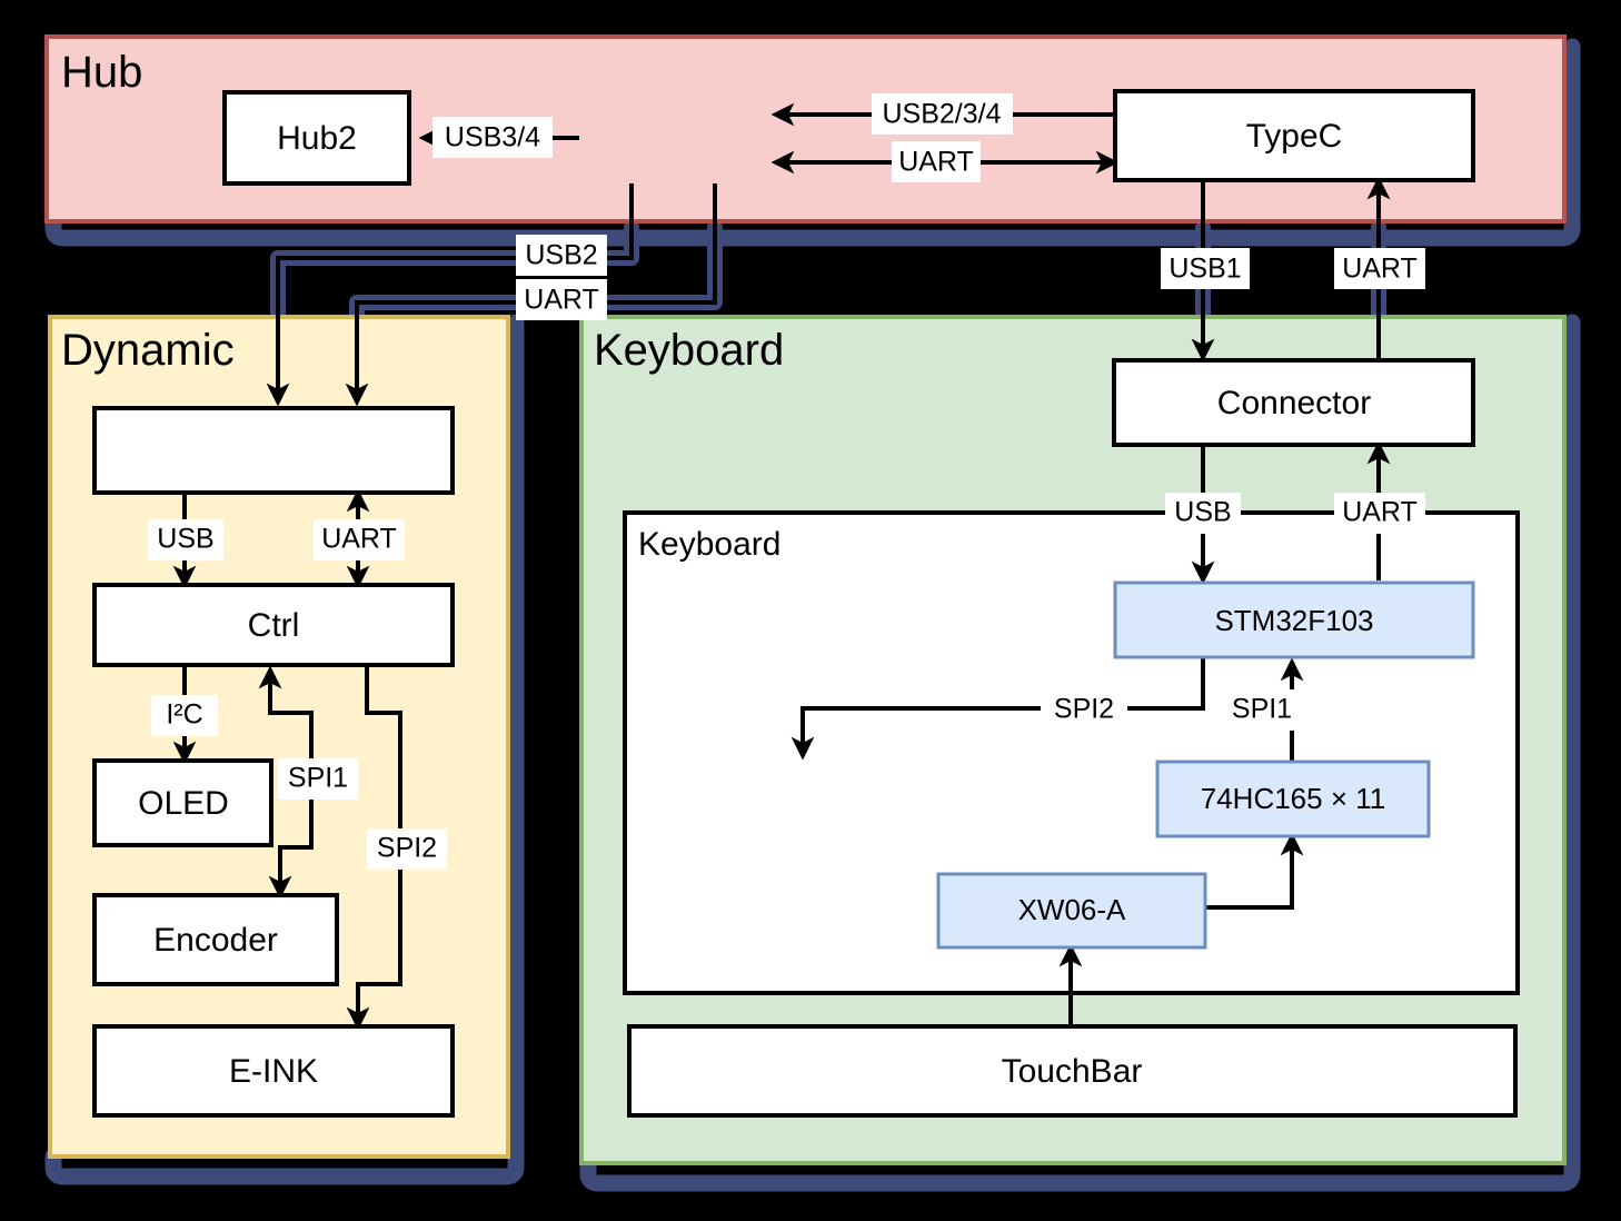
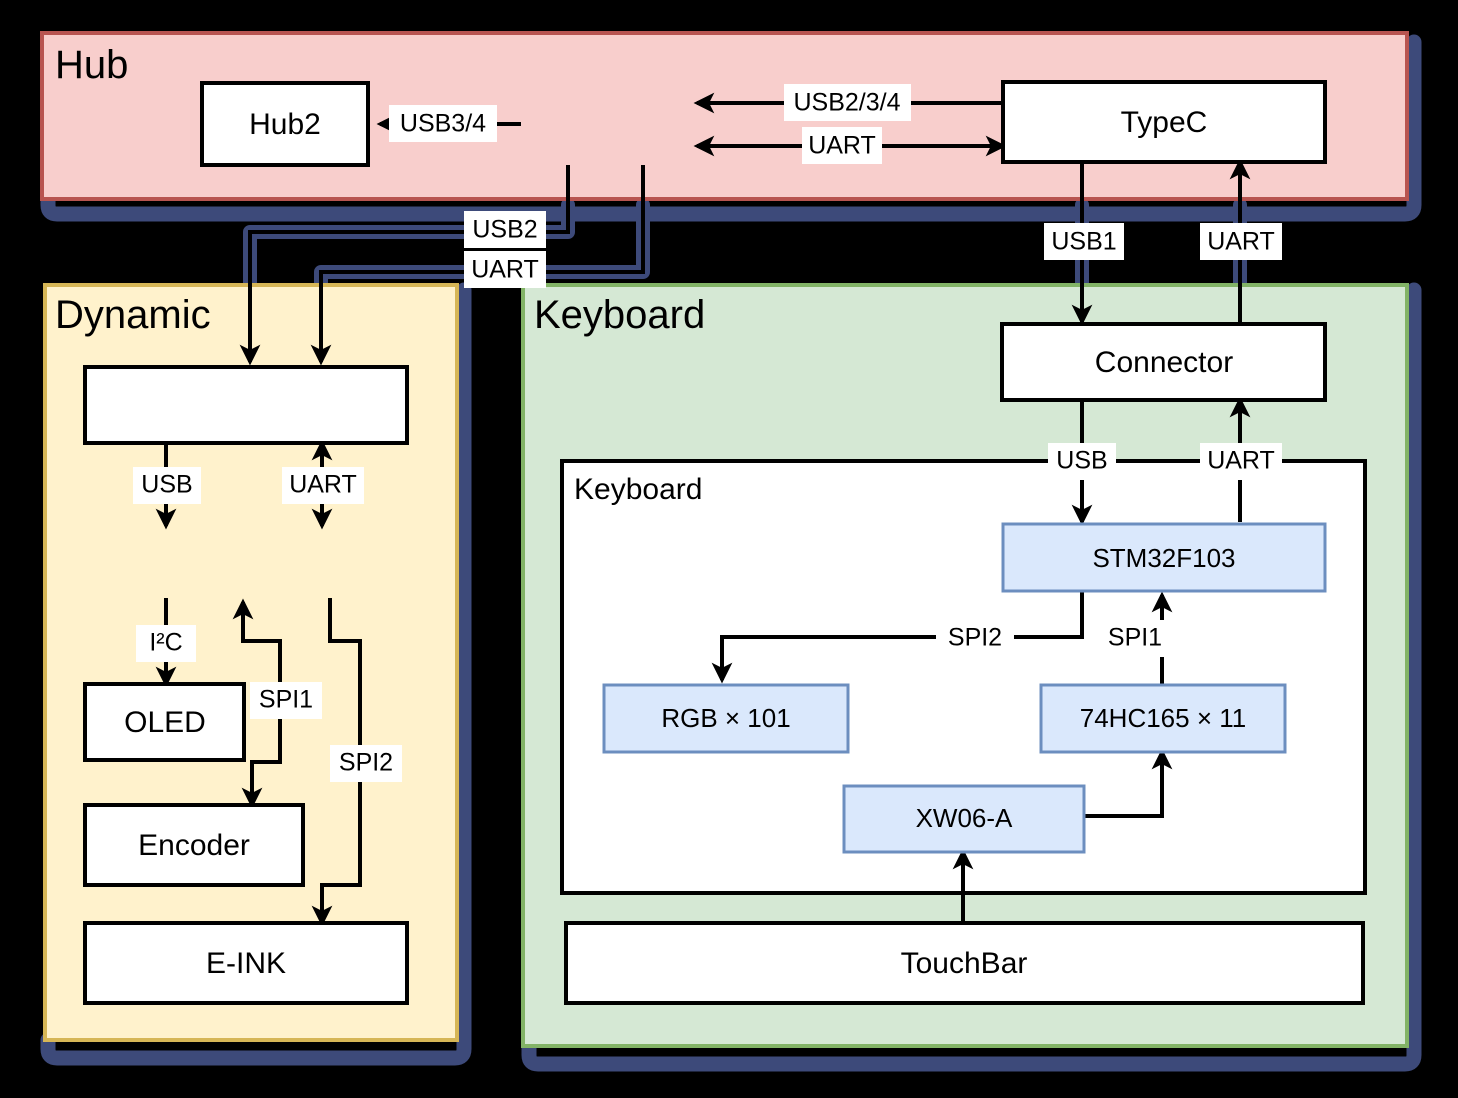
  Hub
  Dynamic
  Keyboard
  Keyboard
  Hub2
  TypeC
- Ctrl
  OLED
  Encoder
  E-INK
  Connector
  STM32F103
+ RGB × 101
  74HC165 × 11
  XW06-A
  TouchBar
  USB3/4
  USB2/3/4
  UART
  USB2
  UART
  USB1
  UART
  USB
  UART
  I²C
  SPI1
  SPI2
  USB
  UART
  SPI2
  SPI1
